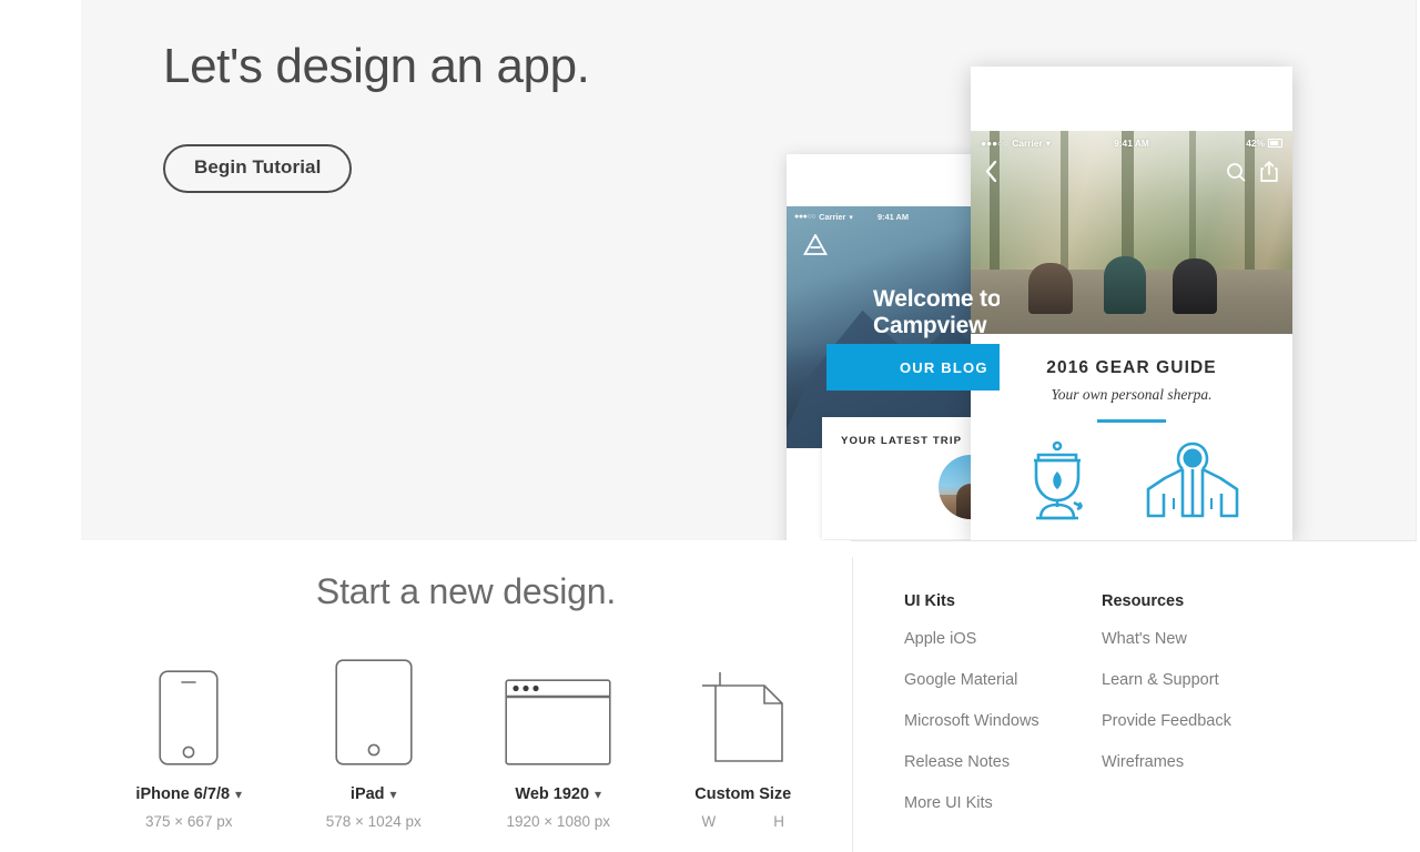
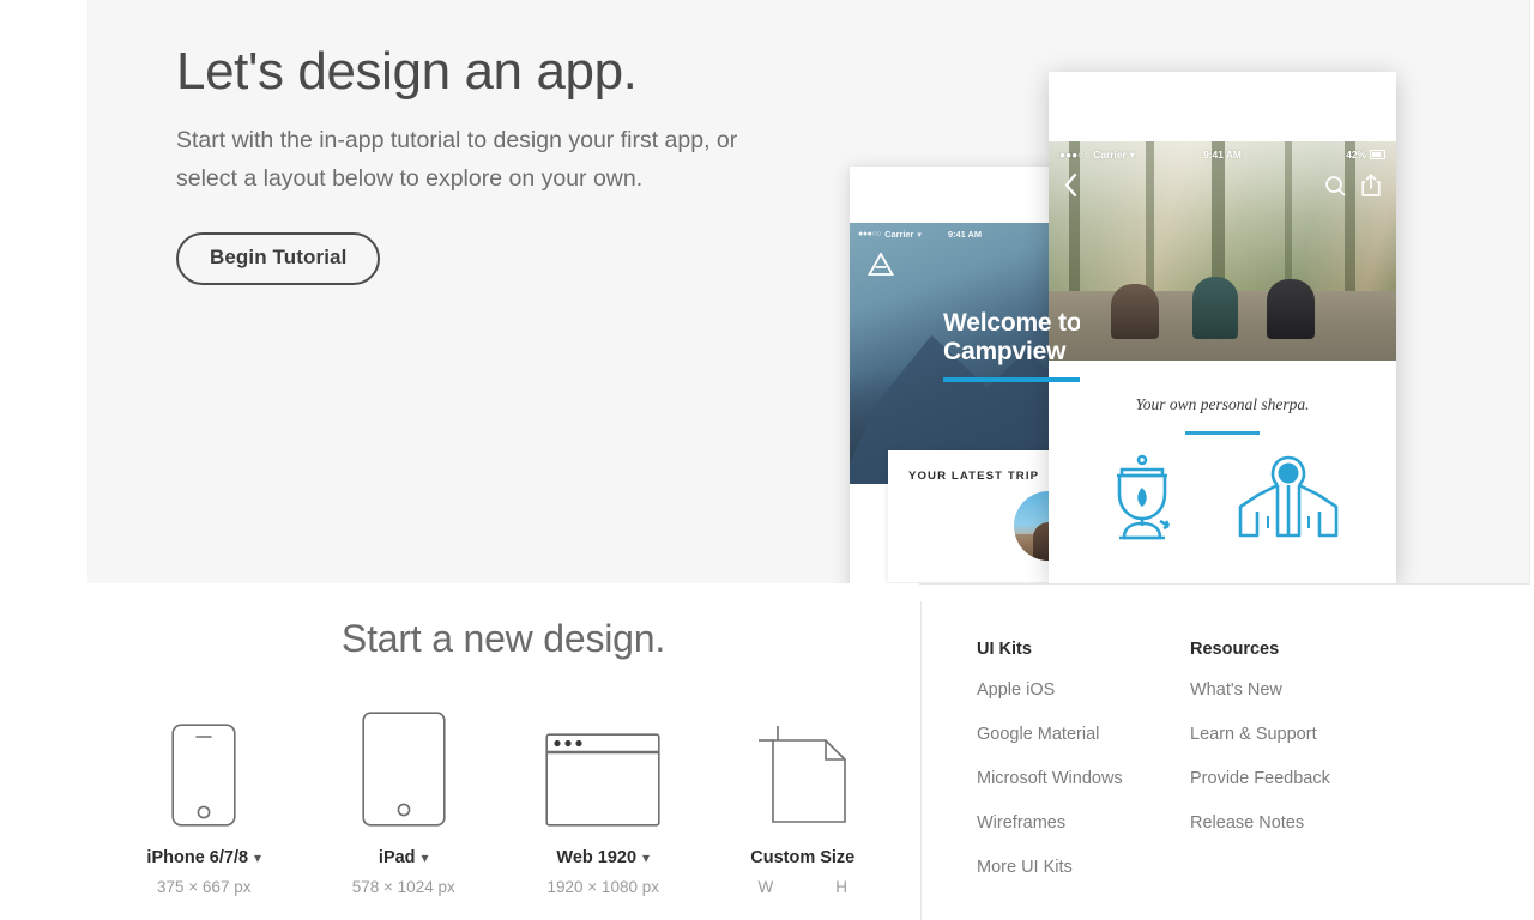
  Let's design an app.
+ Start with the in-app tutorial to design your first app, or select a layout below to explore on your own.
  Begin Tutorial
  Carrier
  9:41 AM
  Welcome to
  Campview
- OUR BLOG
  YOUR LATEST TRIP
  ●●●○○
  Carrier
  ▾
  9:41 AM
  42%
- 2016 GEAR GUIDE
  Your own personal sherpa.
  Start a new design.
  iPhone 6/7/8 ▾
  375 × 667 px
  iPad ▾
  578 × 1024 px
  Web 1920 ▾
  1920 × 1080 px
  Custom Size
  W
  H
  UI Kits
  Apple iOS
  Google Material
  Microsoft Windows
- Release Notes
+ Wireframes
  More UI Kits
  Resources
  What's New
  Learn & Support
  Provide Feedback
- Wireframes
+ Release Notes
